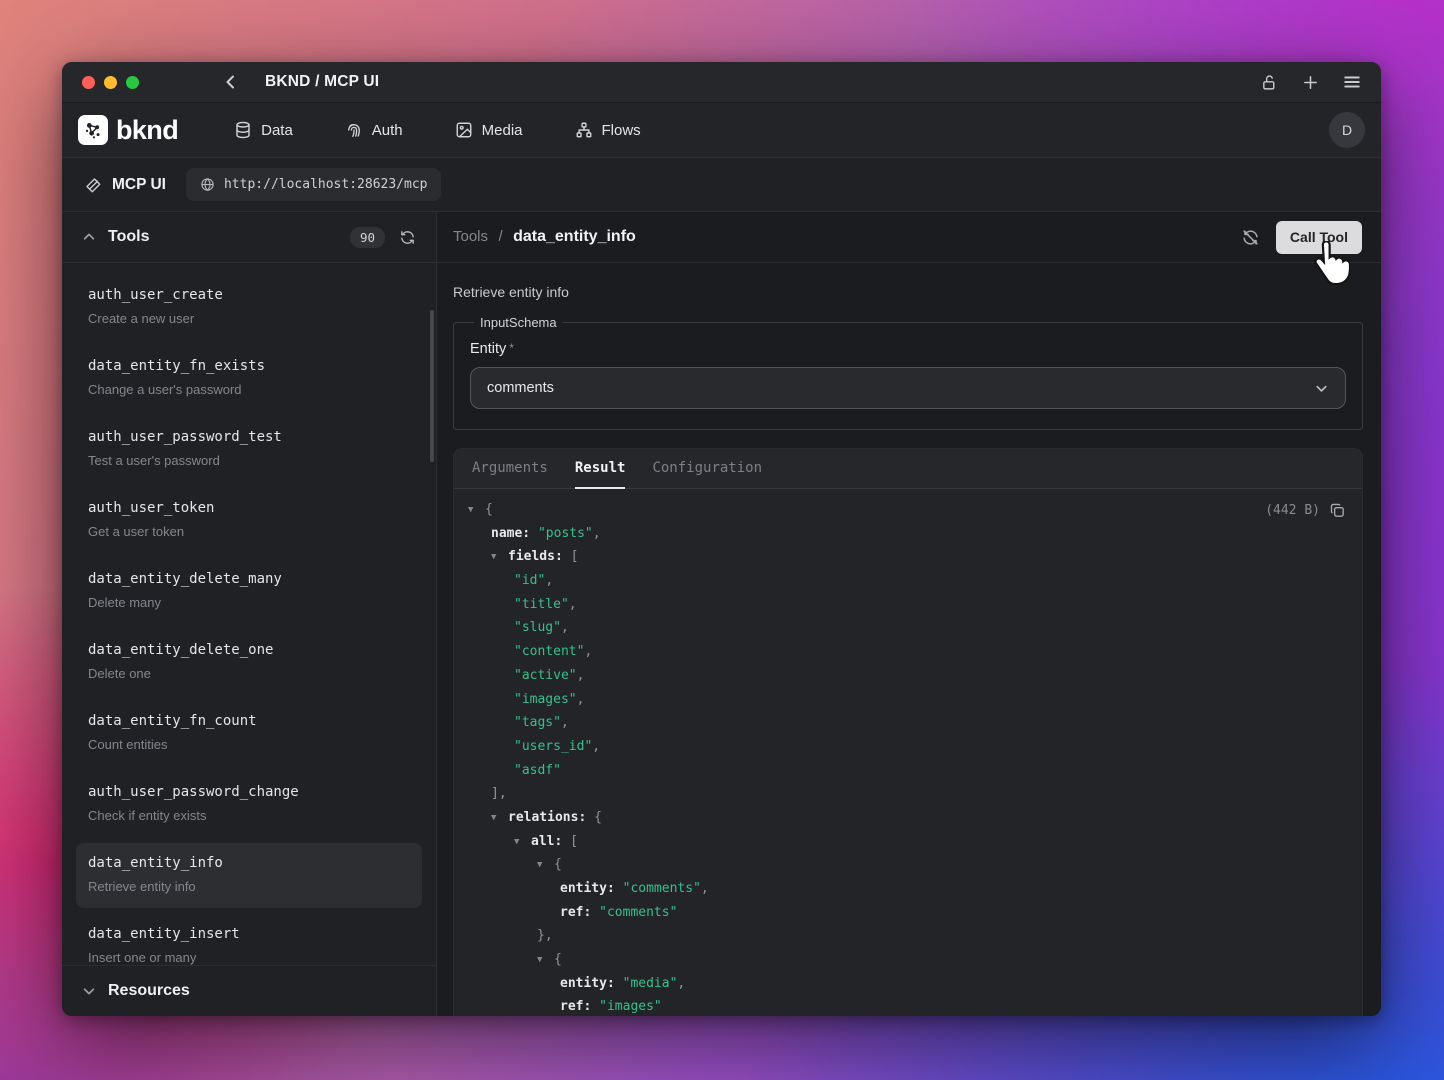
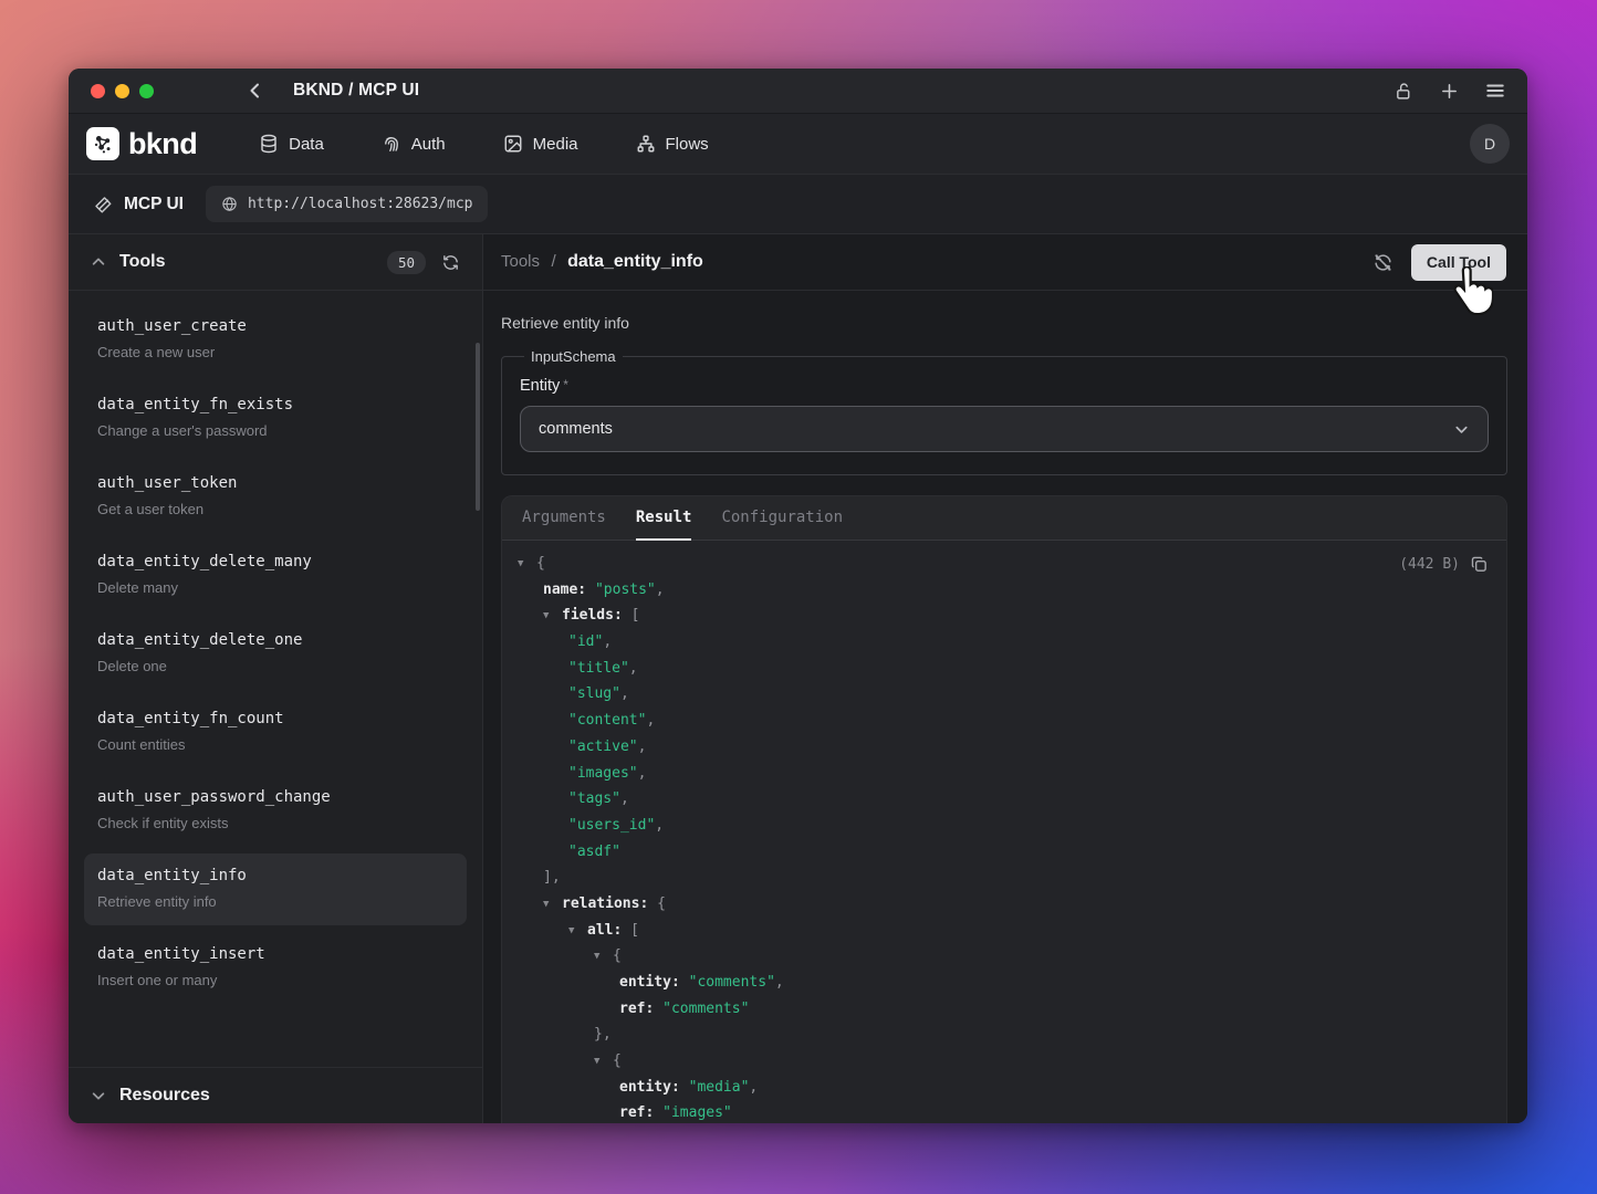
  BKND / MCP UI
  bknd
  Data
  Auth
  Media
  Flows
  D
  MCP UI
  http://localhost:28623/mcp
  Tools
- 90
+ 50
  auth_user_create
  Create a new user
  data_entity_fn_exists
  Change a user's password
- auth_user_password_test
- Test a user's password
  auth_user_token
  Get a user token
  data_entity_delete_many
  Delete many
  data_entity_delete_one
  Delete one
  data_entity_fn_count
  Count entities
  auth_user_password_change
  Check if entity exists
  data_entity_info
  Retrieve entity info
  data_entity_insert
  Insert one or many
  Resources
  Tools / data_entity_info
  Call Tool
  Retrieve entity info
  InputSchema
  Entity *
  comments
  Arguments
  Result
  Configuration
  (442 B)
  ▼ {
  name: "posts",
  ▼ fields: [
  "id",
  "title",
  "slug",
  "content",
  "active",
  "images",
  "tags",
  "users_id",
  "asdf"
  ],
  ▼ relations: {
  ▼ all: [
  ▼ {
  entity: "comments",
  ref: "comments"
  },
  ▼ {
  entity: "media",
  ref: "images"
